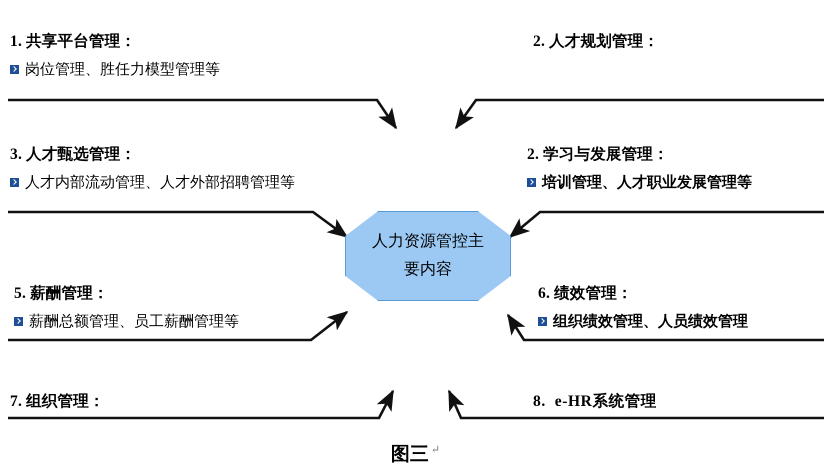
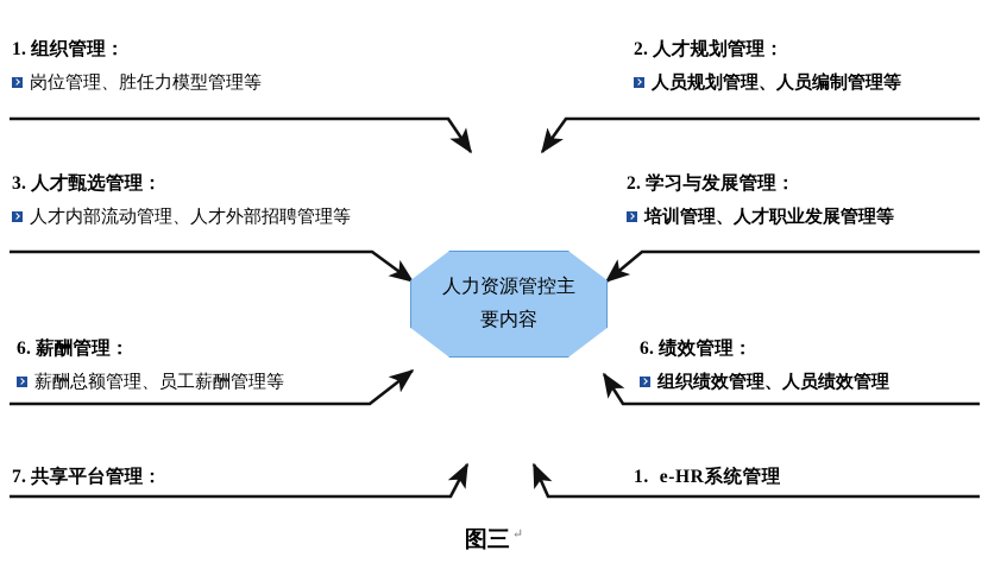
- 1. 共享平台管理：
+ 1. 组织管理：
  岗位管理、胜任力模型管理等
  2. 人才规划管理：
+ 人员规划管理、人员编制管理等
  3. 人才甄选管理：
  人才内部流动管理、人才外部招聘管理等
  2. 学习与发展管理：
  培训管理、人才职业发展管理等
- 5. 薪酬管理：
+ 6. 薪酬管理：
  薪酬总额管理、员工薪酬管理等
  6. 绩效管理：
  组织绩效管理、人员绩效管理
- 7. 组织管理：
+ 7. 共享平台管理：
- 8. e-HR系统管理
+ 1. e-HR系统管理
  人力资源管控主要内容
  图三 ↵
